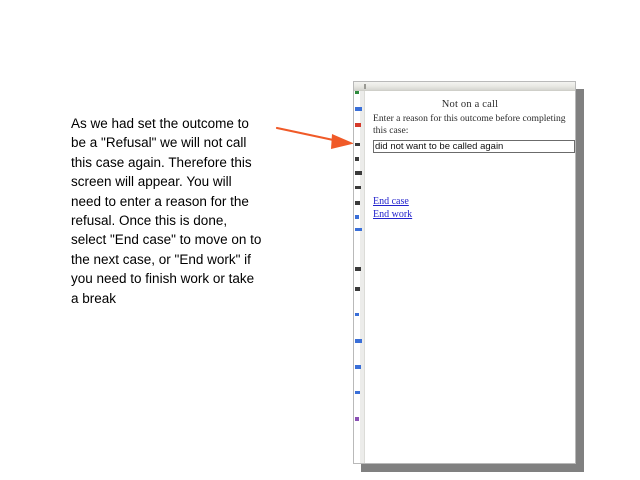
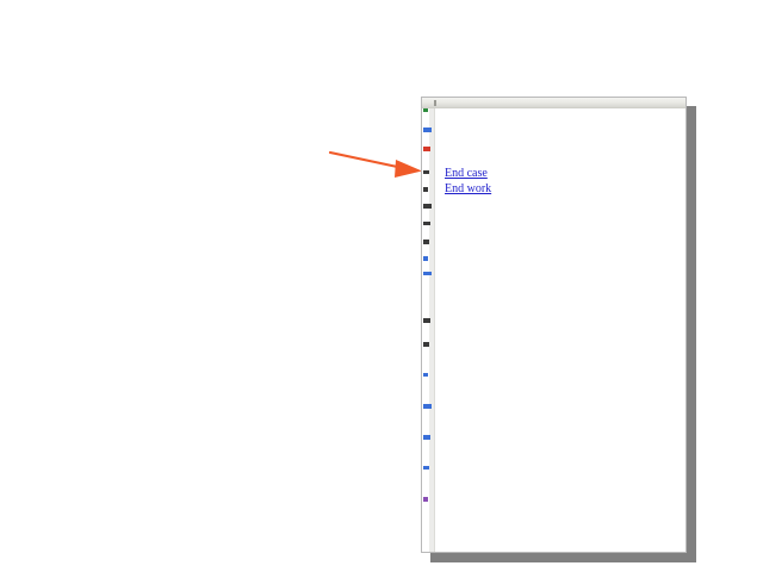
- As we had set the outcome to be a "Refusal" we will not call this case again. Therefore this screen will appear. You will need to enter a reason for the refusal. Once this is done, select "End case" to move on to the next case, or "End work" if you need to finish work or take a break
- Not on a call
- Enter a reason for this outcome before completing this case:
- did not want to be called again
  End case
  End work
